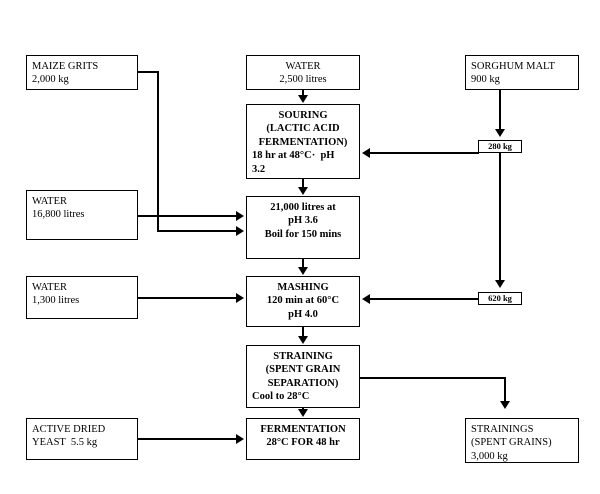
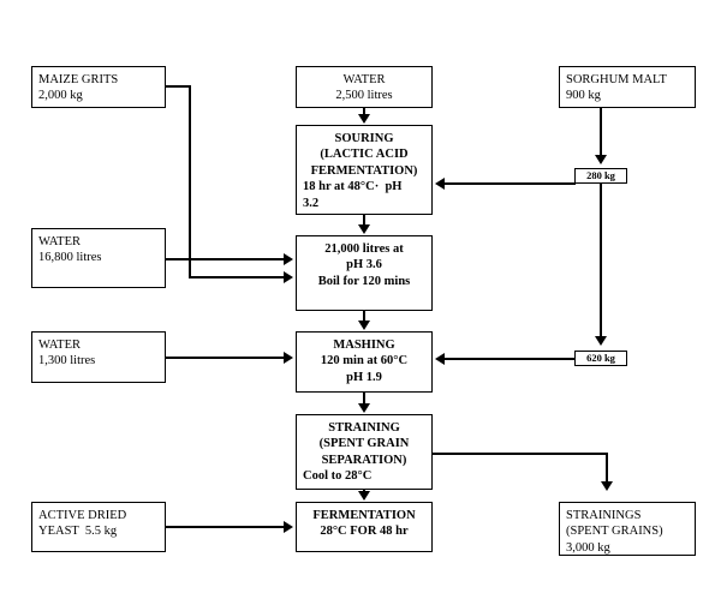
  MAIZE GRITS
  2,000 kg
  WATER
  2,500 litres
  SORGHUM MALT
  900 kg
  SOURING
  (LACTIC ACID
  FERMENTATION)
  18 hr at 48°C· pH
  3.2
  WATER
  16,800 litres
  21,000 litres at
  pH 3.6
- Boil for 150 mins
+ Boil for 120 mins
  WATER
  1,300 litres
  MASHING
  120 min at 60°C
- pH 4.0
+ pH 1.9
  STRAINING
  (SPENT GRAIN
  SEPARATION)
  Cool to 28°C
  ACTIVE DRIED
  YEAST 5.5 kg
  FERMENTATION
  28°C FOR 48 hr
  STRAININGS
  (SPENT GRAINS)
  3,000 kg
  280 kg
  620 kg
